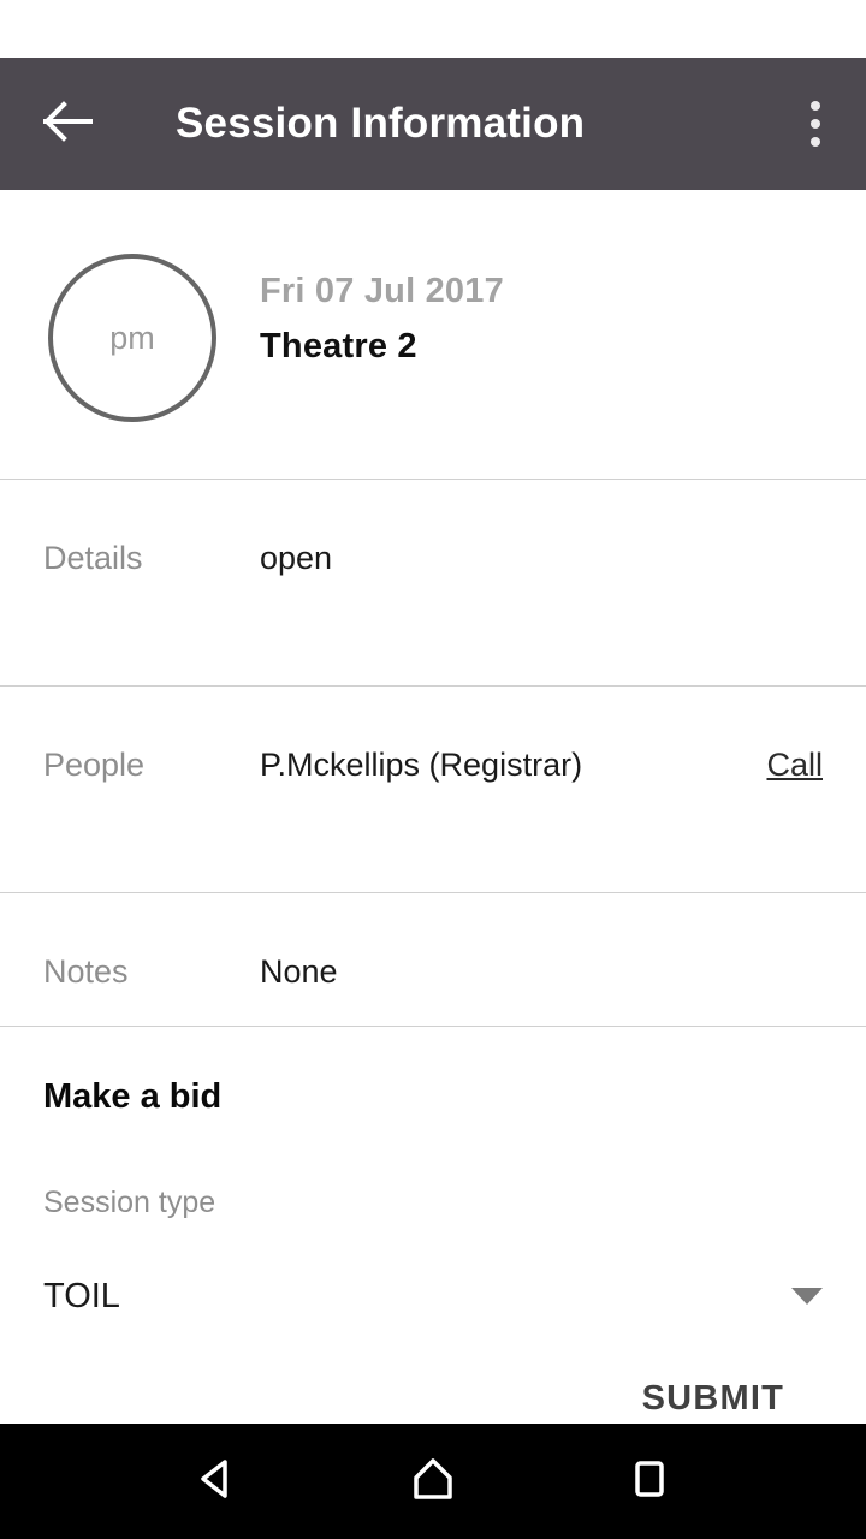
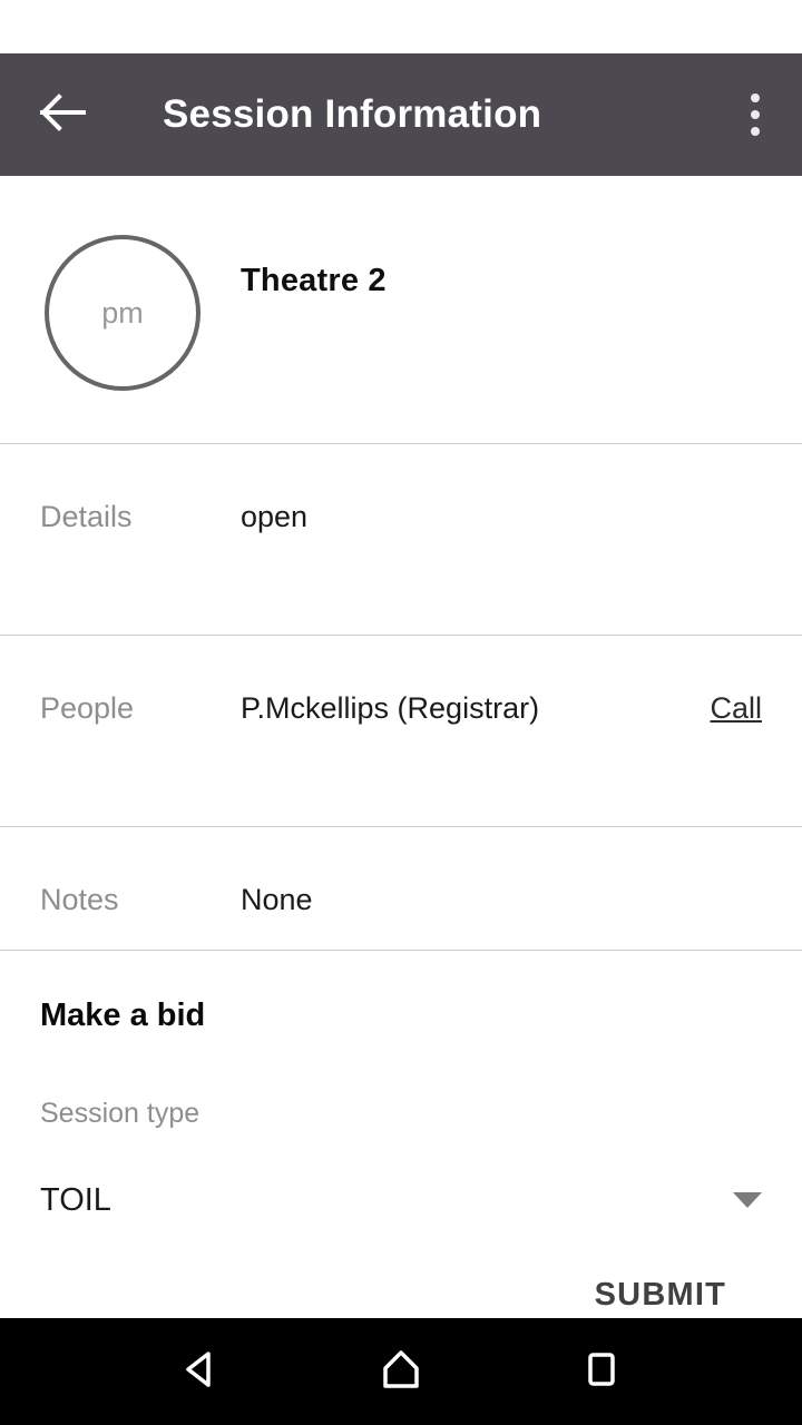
  Session Information
  pm
- Fri 07 Jul 2017
  Theatre 2
  Details
  open
  People
  P.Mckellips (Registrar)
  Call
  Notes
  None
  Make a bid
  Session type
  TOIL
  SUBMIT
